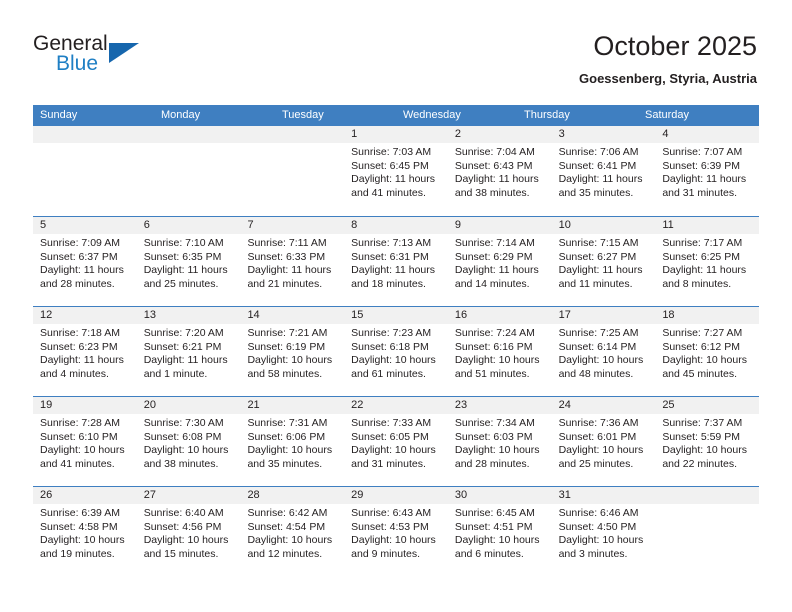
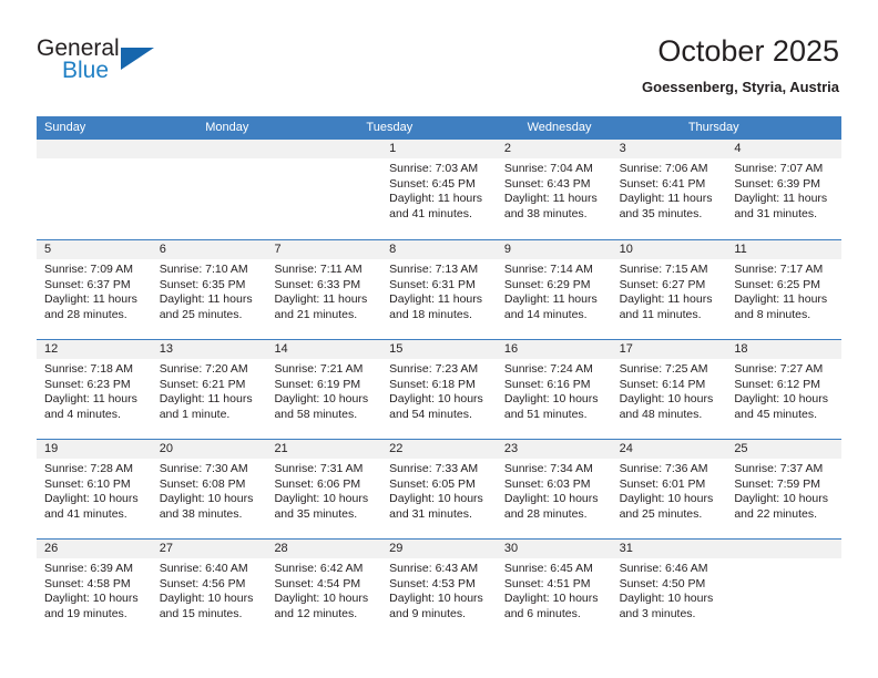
  General
  Blue
  October 2025
  Goessenberg, Styria, Austria
  Sunday
  Monday
  Tuesday
  Wednesday
  Thursday
- Saturday
  1
  Sunrise: 7:03 AM
  Sunset: 6:45 PM
  Daylight: 11 hours
  and 41 minutes.
  2
  Sunrise: 7:04 AM
  Sunset: 6:43 PM
  Daylight: 11 hours
  and 38 minutes.
  3
  Sunrise: 7:06 AM
  Sunset: 6:41 PM
  Daylight: 11 hours
  and 35 minutes.
  4
  Sunrise: 7:07 AM
  Sunset: 6:39 PM
  Daylight: 11 hours
  and 31 minutes.
  5
  Sunrise: 7:09 AM
  Sunset: 6:37 PM
  Daylight: 11 hours
  and 28 minutes.
  6
  Sunrise: 7:10 AM
  Sunset: 6:35 PM
  Daylight: 11 hours
  and 25 minutes.
  7
  Sunrise: 7:11 AM
  Sunset: 6:33 PM
  Daylight: 11 hours
  and 21 minutes.
  8
  Sunrise: 7:13 AM
  Sunset: 6:31 PM
  Daylight: 11 hours
  and 18 minutes.
  9
  Sunrise: 7:14 AM
  Sunset: 6:29 PM
  Daylight: 11 hours
  and 14 minutes.
  10
  Sunrise: 7:15 AM
  Sunset: 6:27 PM
  Daylight: 11 hours
  and 11 minutes.
  11
  Sunrise: 7:17 AM
  Sunset: 6:25 PM
  Daylight: 11 hours
  and 8 minutes.
  12
  Sunrise: 7:18 AM
  Sunset: 6:23 PM
  Daylight: 11 hours
  and 4 minutes.
  13
  Sunrise: 7:20 AM
  Sunset: 6:21 PM
  Daylight: 11 hours
  and 1 minute.
  14
  Sunrise: 7:21 AM
  Sunset: 6:19 PM
  Daylight: 10 hours
  and 58 minutes.
  15
  Sunrise: 7:23 AM
  Sunset: 6:18 PM
  Daylight: 10 hours
- and 61 minutes.
+ and 54 minutes.
  16
  Sunrise: 7:24 AM
  Sunset: 6:16 PM
  Daylight: 10 hours
  and 51 minutes.
  17
  Sunrise: 7:25 AM
  Sunset: 6:14 PM
  Daylight: 10 hours
  and 48 minutes.
  18
  Sunrise: 7:27 AM
  Sunset: 6:12 PM
  Daylight: 10 hours
  and 45 minutes.
  19
  Sunrise: 7:28 AM
  Sunset: 6:10 PM
  Daylight: 10 hours
  and 41 minutes.
  20
  Sunrise: 7:30 AM
  Sunset: 6:08 PM
  Daylight: 10 hours
  and 38 minutes.
  21
  Sunrise: 7:31 AM
  Sunset: 6:06 PM
  Daylight: 10 hours
  and 35 minutes.
  22
  Sunrise: 7:33 AM
  Sunset: 6:05 PM
  Daylight: 10 hours
  and 31 minutes.
  23
  Sunrise: 7:34 AM
  Sunset: 6:03 PM
  Daylight: 10 hours
  and 28 minutes.
  24
  Sunrise: 7:36 AM
  Sunset: 6:01 PM
  Daylight: 10 hours
  and 25 minutes.
  25
  Sunrise: 7:37 AM
- Sunset: 5:59 PM
+ Sunset: 7:59 PM
  Daylight: 10 hours
  and 22 minutes.
  26
  Sunrise: 6:39 AM
  Sunset: 4:58 PM
  Daylight: 10 hours
  and 19 minutes.
  27
  Sunrise: 6:40 AM
  Sunset: 4:56 PM
  Daylight: 10 hours
  and 15 minutes.
  28
  Sunrise: 6:42 AM
  Sunset: 4:54 PM
  Daylight: 10 hours
  and 12 minutes.
  29
  Sunrise: 6:43 AM
  Sunset: 4:53 PM
  Daylight: 10 hours
  and 9 minutes.
  30
  Sunrise: 6:45 AM
  Sunset: 4:51 PM
  Daylight: 10 hours
  and 6 minutes.
  31
  Sunrise: 6:46 AM
  Sunset: 4:50 PM
  Daylight: 10 hours
  and 3 minutes.
